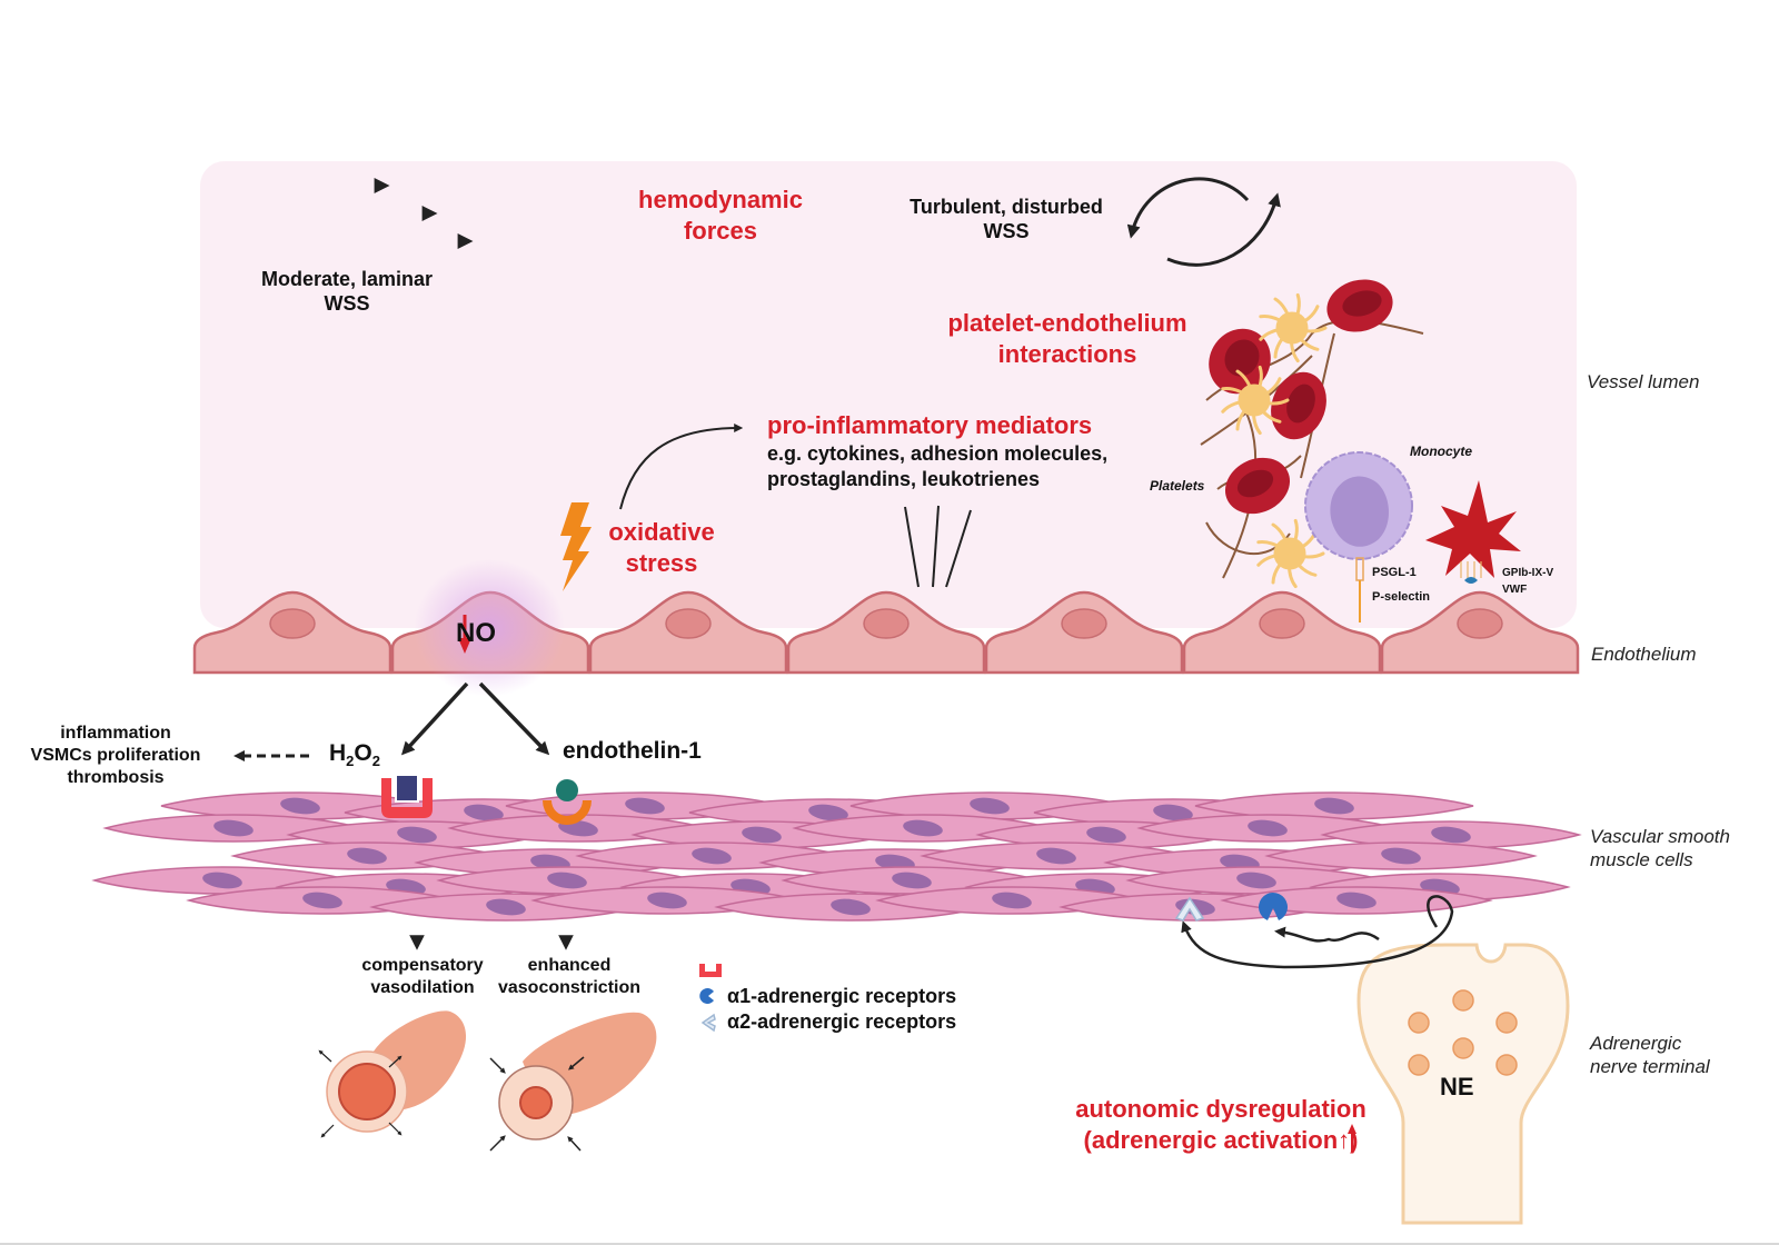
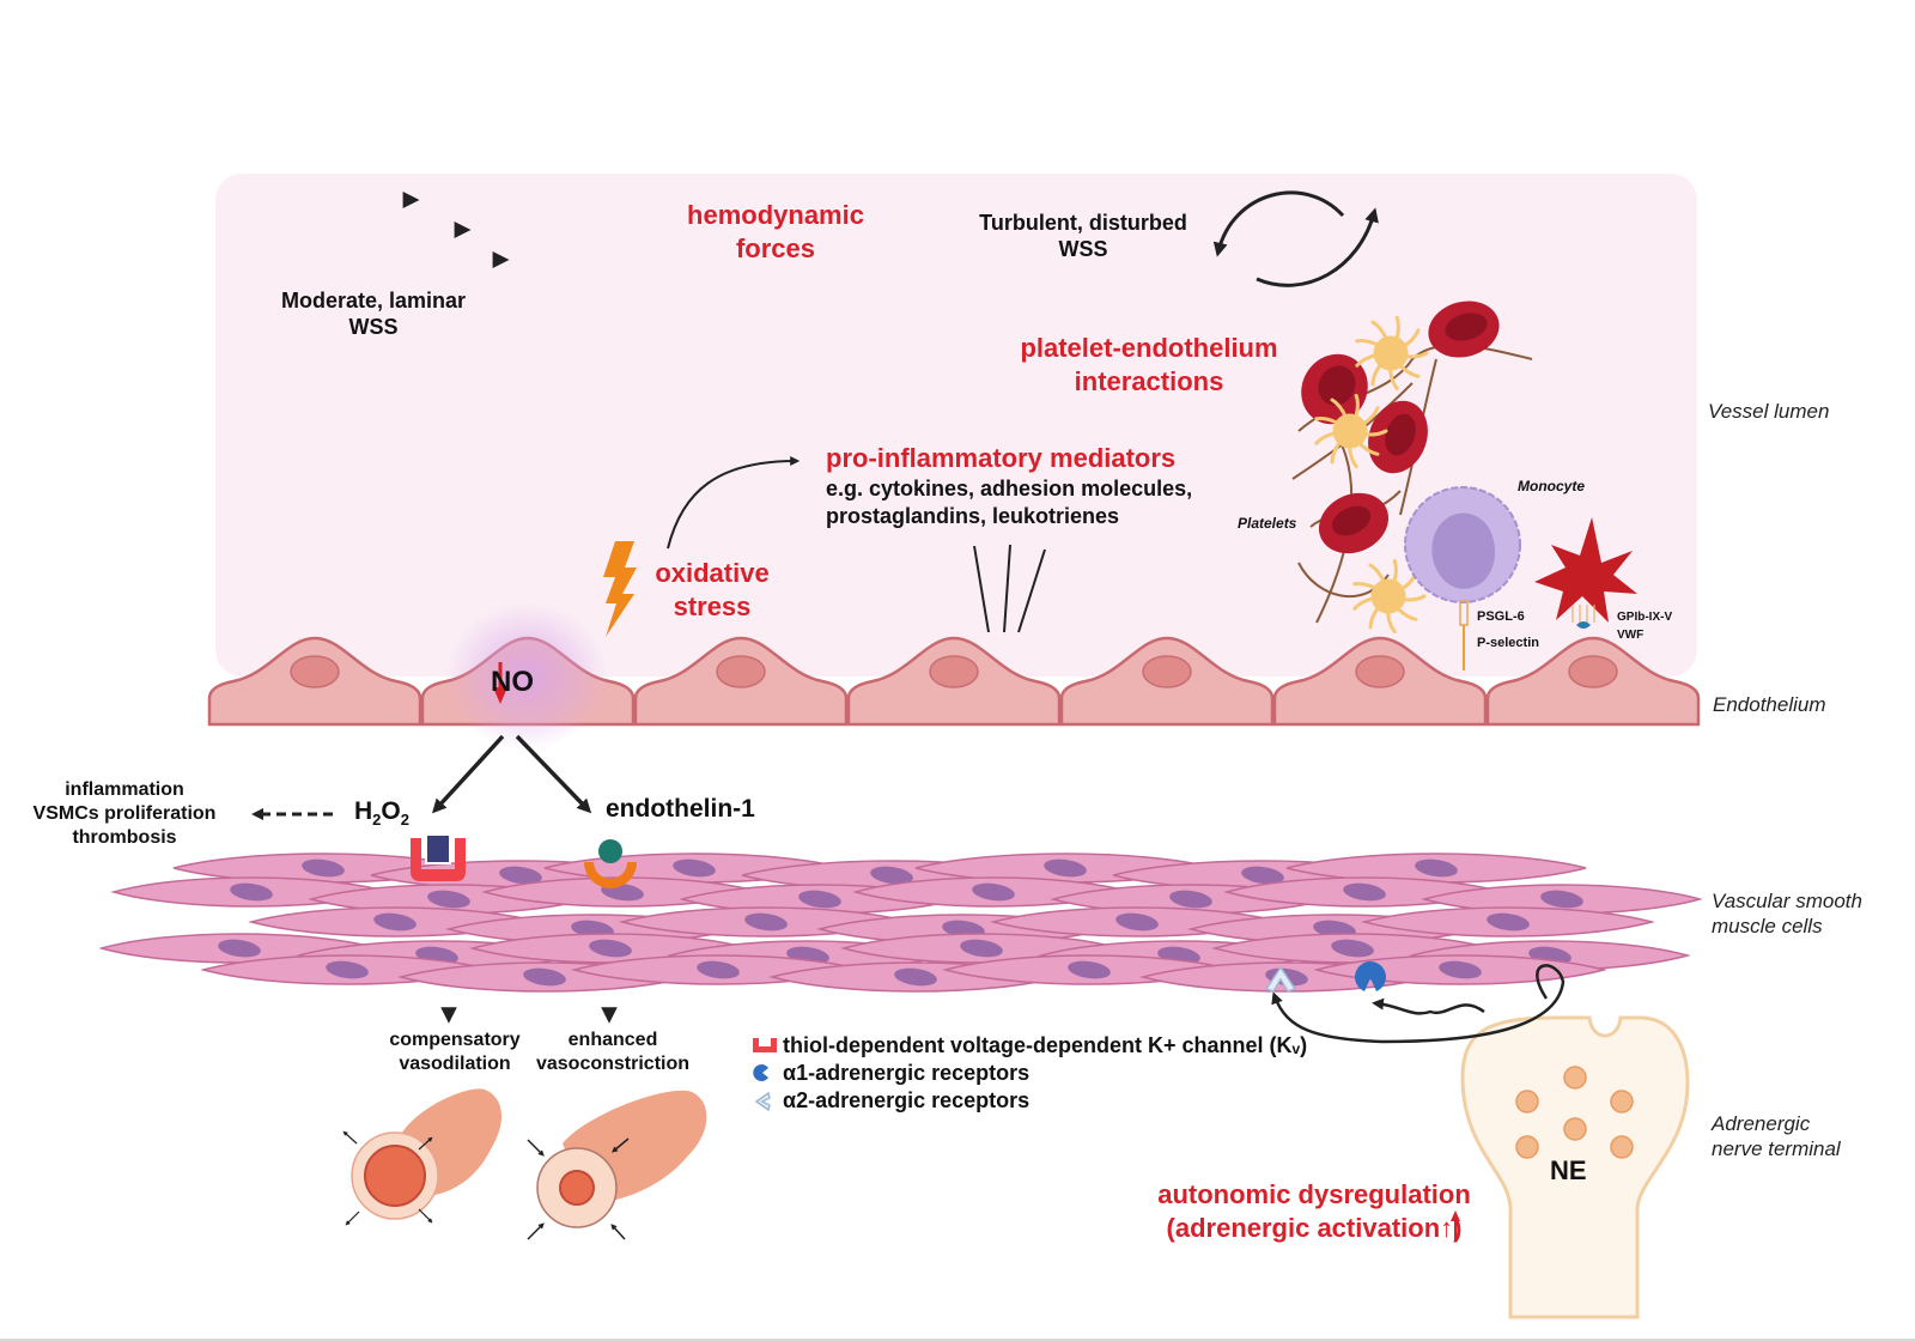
  Moderate, laminar
  WSS
  hemodynamic
  forces
  Turbulent, disturbed
  WSS
  platelet-endothelium
  interactions
  pro-inflammatory mediators
  e.g. cytokines, adhesion molecules,
  prostaglandins, leukotrienes
  oxidative
  stress
  Platelets
  Monocyte
- PSGL-1
+ PSGL-6
  P-selectin
  GPIb-IX-V
  VWF
  NO
  H2O2
  endothelin-1
  inflammation
  VSMCs proliferation
  thrombosis
  compensatory
  vasodilation
  enhanced
  vasoconstriction
  autonomic dysregulation
  (adrenergic activation↑)
  NE
+ thiol-dependent voltage-dependent K+ channel (Kᵥ)
  α1-adrenergic receptors
  α2-adrenergic receptors
  Vessel lumen
  Endothelium
  Vascular smooth
  muscle cells
  Adrenergic
  nerve terminal
